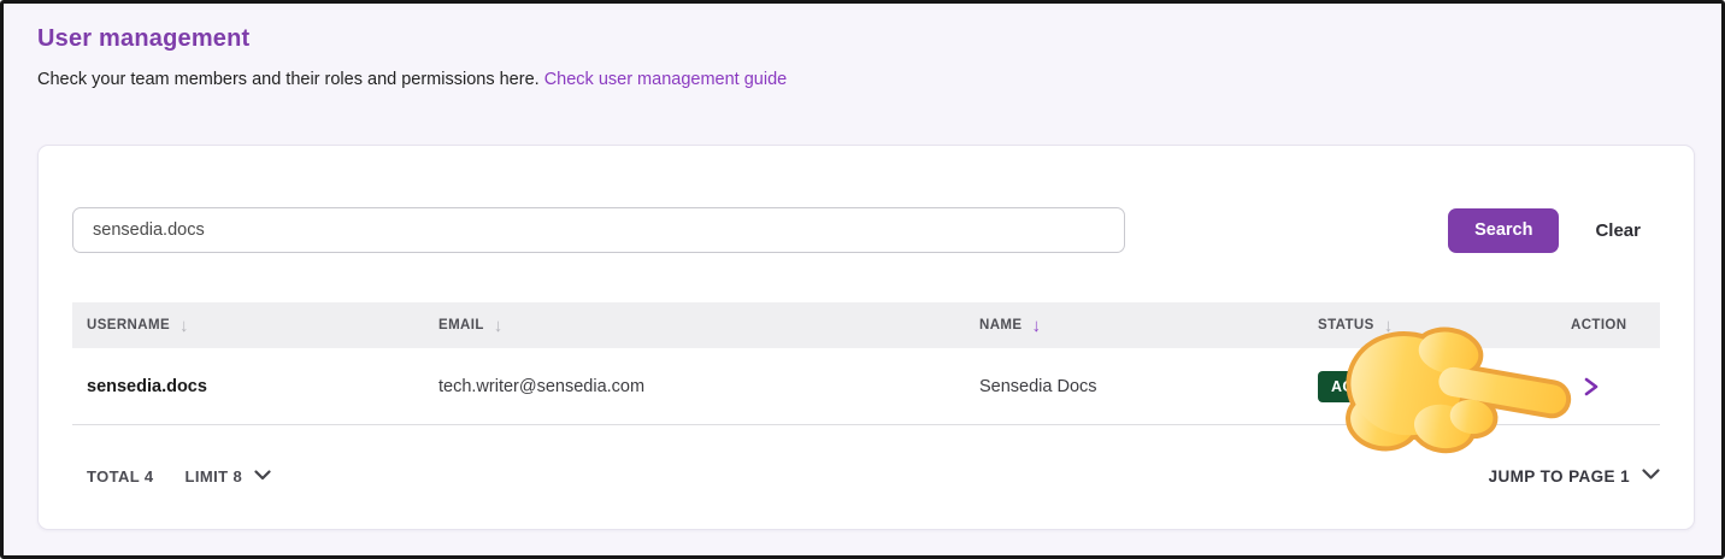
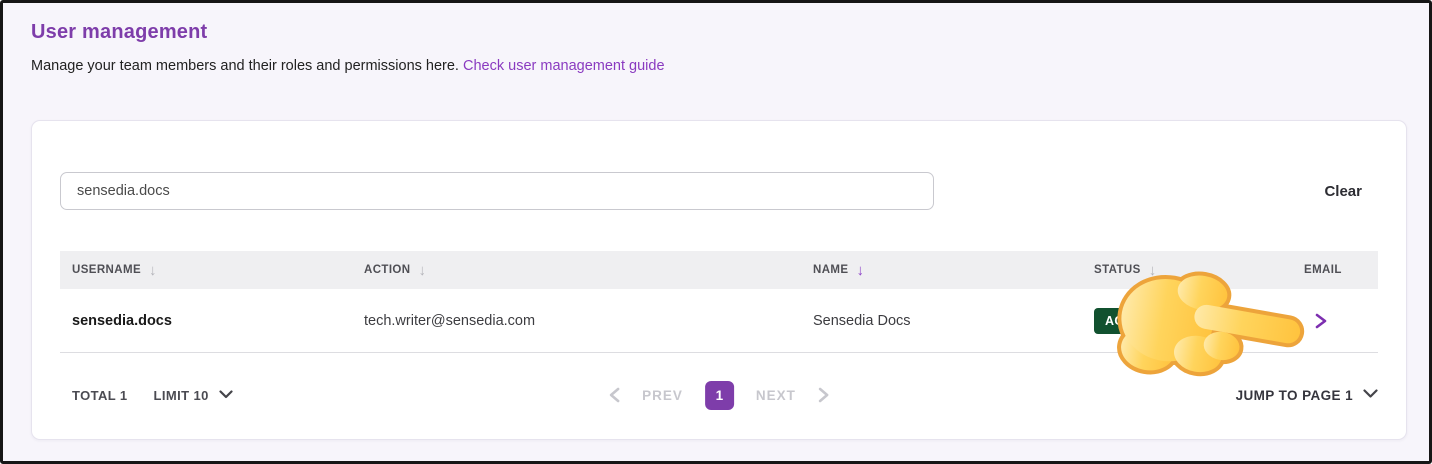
  User management
- Check your team members and their roles and permissions here. Check user management guide
+ Manage your team members and their roles and permissions here. Check user management guide
  sensedia.docs
- Search
  Clear
  USERNAME
  ↓
- EMAIL
+ ACTION
  ↓
  NAME
  ↓
  STATUS
  ↓
- ACTION
+ EMAIL
  sensedia.docs
  tech.writer@sensedia.com
  Sensedia Docs
- TOTAL 4
+ TOTAL 1
- LIMIT 8
+ LIMIT 10
+ PREV
+ 1
+ NEXT
  JUMP TO PAGE 1
